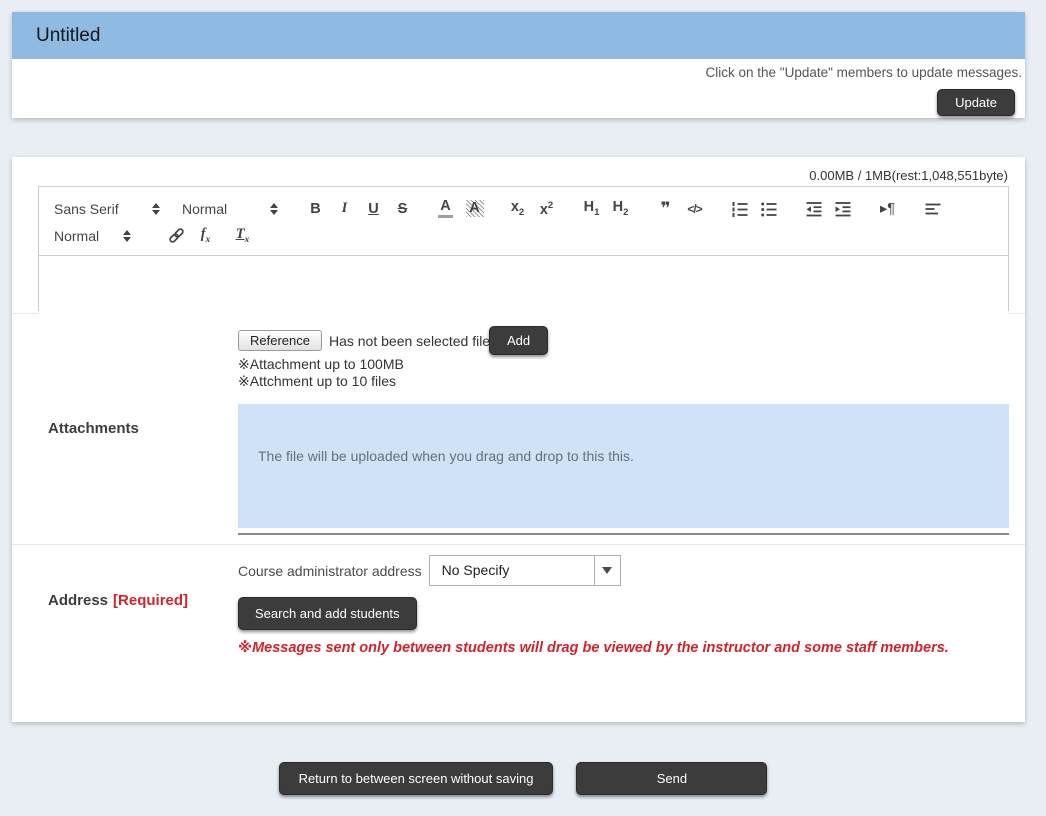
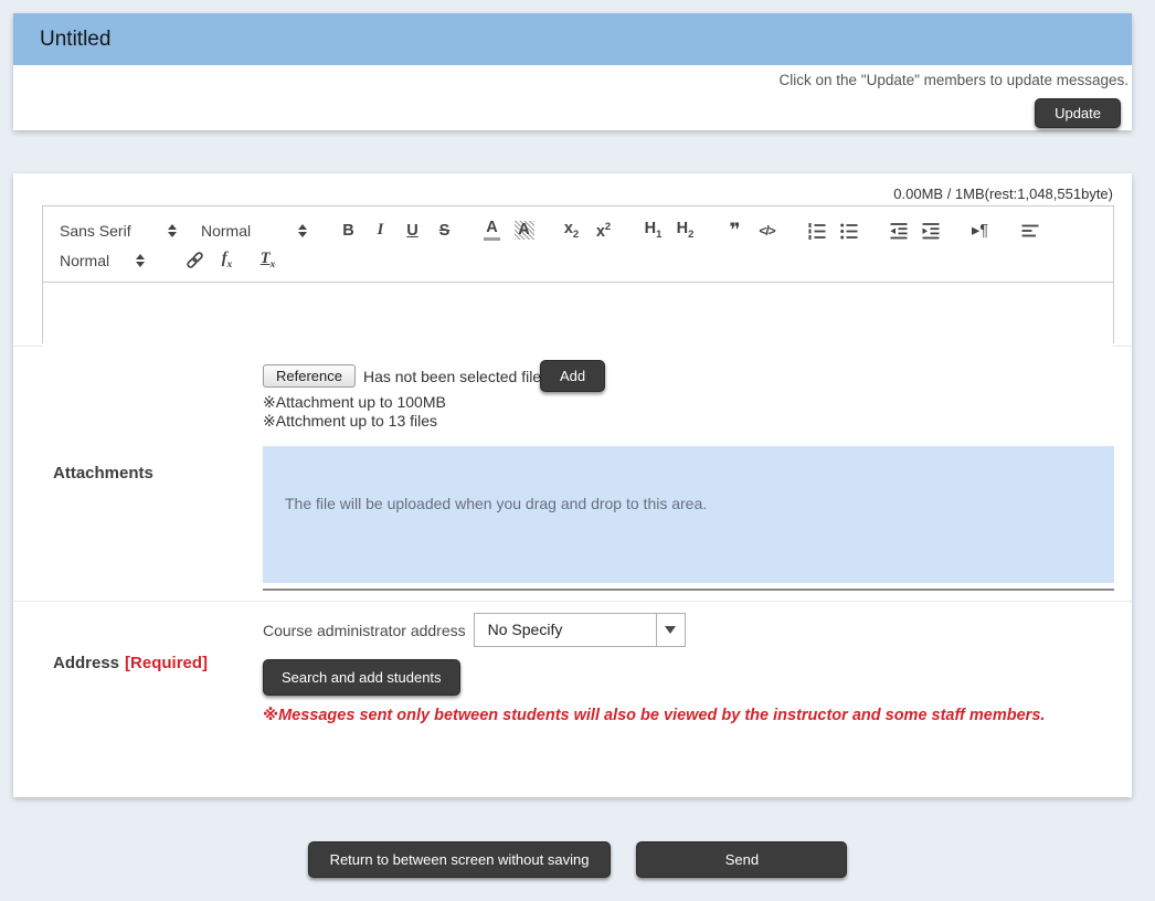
  Untitled
  Click on the "Update" members to update messages.
  Update
  0.00MB / 1MB(rest:1,048,551byte)
  Sans Serif
  Normal
  B
  I
  U
  S
  A
  A
  x2
  x2
  H1
  H2
  ❞
  </>
  ▸¶
  Normal
  fx
  Tx
  Attachments
  Reference
  Has not been selected file
  Add
  ※Attachment up to 100MB
- ※Attchment up to 10 files
+ ※Attchment up to 13 files
- The file will be uploaded when you drag and drop to this this.
+ The file will be uploaded when you drag and drop to this area.
  Address [Required]
  Course administrator address
  No Specify
  Search and add students
- ※Messages sent only between students will drag be viewed by the instructor and some staff members.
+ ※Messages sent only between students will also be viewed by the instructor and some staff members.
  Return to between screen without saving
  Send
